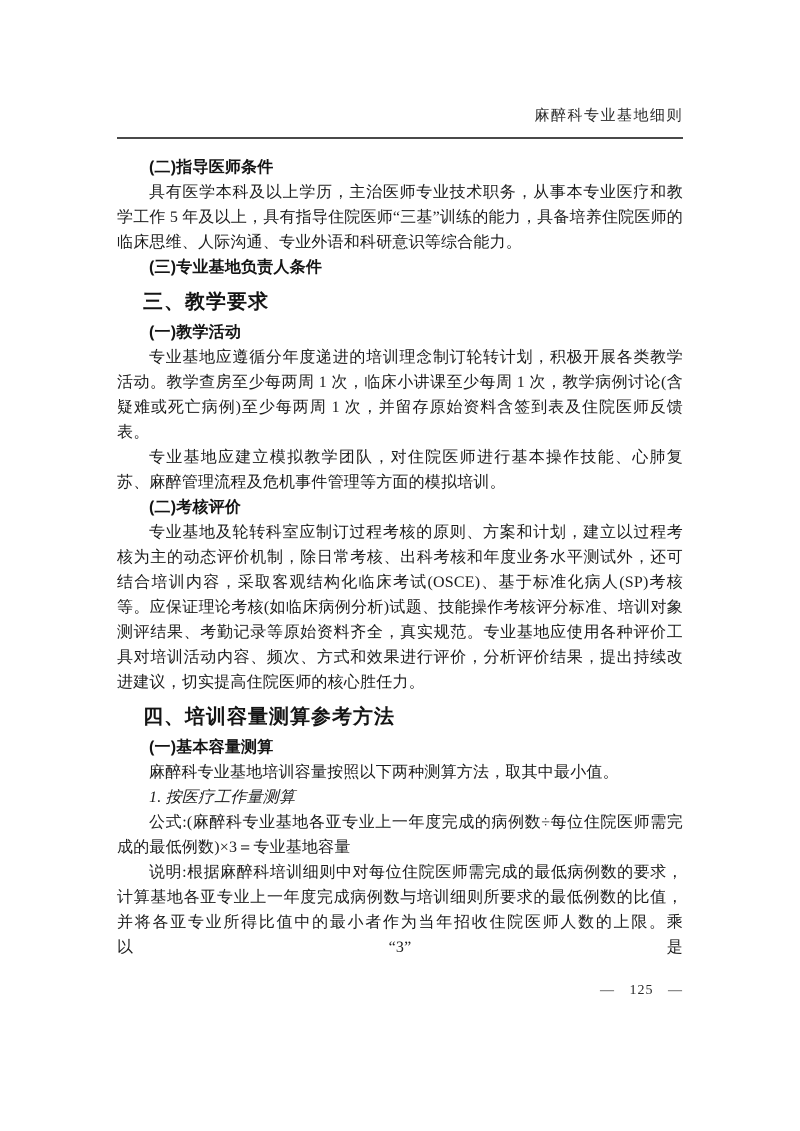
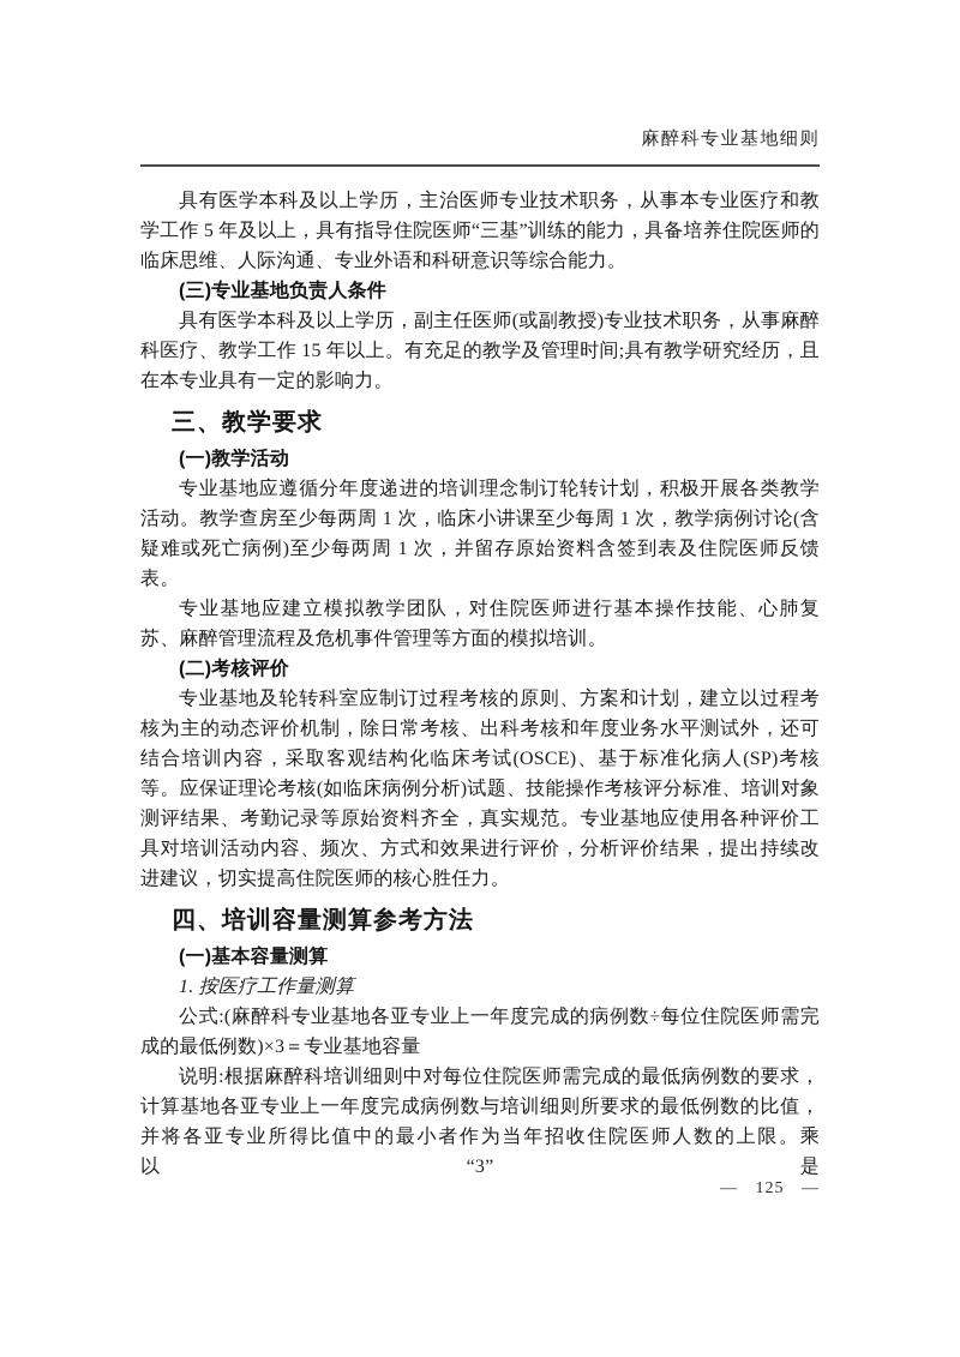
  麻醉科专业基地细则
- (二)指导医师条件
  具有医学本科及以上学历，主治医师专业技术职务，从事本专业医疗和教学工作 5 年及以上，具有指导住院医师“三基”训练的能力，具备培养住院医师的临床思维、人际沟通、专业外语和科研意识等综合能力。
  (三)专业基地负责人条件
+ 具有医学本科及以上学历，副主任医师(或副教授)专业技术职务，从事麻醉科医疗、教学工作 15 年以上。有充足的教学及管理时间;具有教学研究经历，且在本专业具有一定的影响力。
  三、教学要求
  (一)教学活动
  专业基地应遵循分年度递进的培训理念制订轮转计划，积极开展各类教学活动。教学查房至少每两周 1 次，临床小讲课至少每周 1 次，教学病例讨论(含疑难或死亡病例)至少每两周 1 次，并留存原始资料含签到表及住院医师反馈表。
  专业基地应建立模拟教学团队，对住院医师进行基本操作技能、心肺复苏、麻醉管理流程及危机事件管理等方面的模拟培训。
  (二)考核评价
  专业基地及轮转科室应制订过程考核的原则、方案和计划，建立以过程考核为主的动态评价机制，除日常考核、出科考核和年度业务水平测试外，还可结合培训内容，采取客观结构化临床考试(OSCE)、基于标准化病人(SP)考核等。应保证理论考核(如临床病例分析)试题、技能操作考核评分标准、培训对象测评结果、考勤记录等原始资料齐全，真实规范。专业基地应使用各种评价工具对培训活动内容、频次、方式和效果进行评价，分析评价结果，提出持续改进建议，切实提高住院医师的核心胜任力。
  四、培训容量测算参考方法
  (一)基本容量测算
- 麻醉科专业基地培训容量按照以下两种测算方法，取其中最小值。
  1. 按医疗工作量测算
  公式:(麻醉科专业基地各亚专业上一年度完成的病例数÷每位住院医师需完成的最低例数)×3＝专业基地容量
  说明:根据麻醉科培训细则中对每位住院医师需完成的最低病例数的要求，计算基地各亚专业上一年度完成病例数与培训细则所要求的最低例数的比值，并将各亚专业所得比值中的最小者作为当年招收住院医师人数的上限。乘以“3”是
  — 125 —
